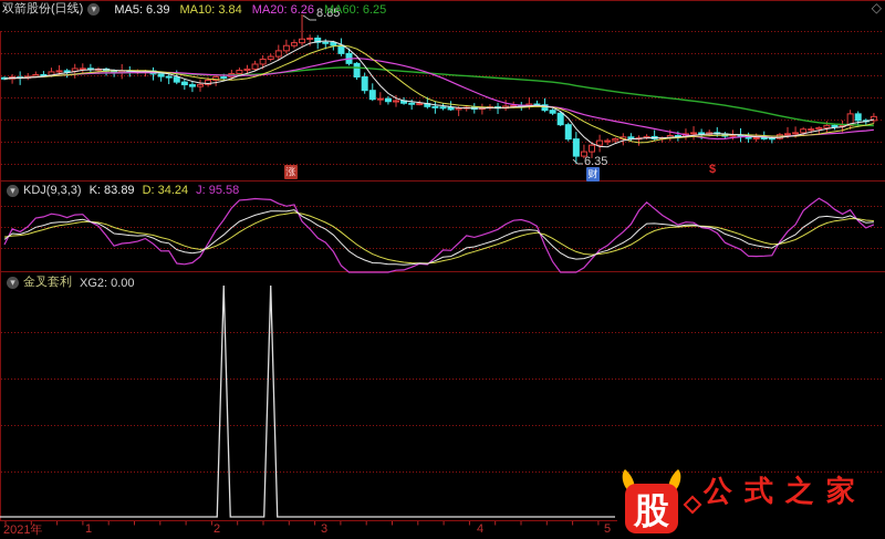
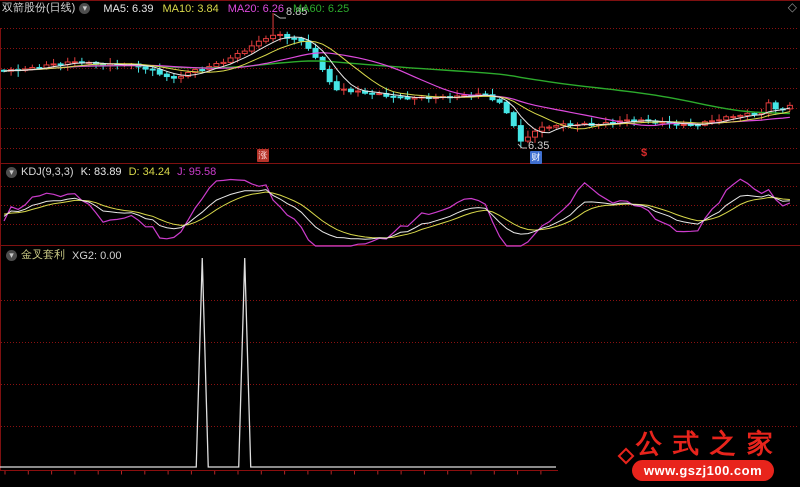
  双箭股份(日线) ▾ MA5: 6.39 MA10: 3.84 MA20: 6.26 MA60: 6.25
  ◇
  ▾ KDJ(9,3,3) K: 83.89 D: 34.24 J: 95.58
  ▾ 金叉套利 XG2: 0.00
  8.85
  6.35
  涨
  财
  $
- 2021年
- 1
- 2
- 3
- 4
- 5
- 股
  公式之家
+ www.gszj100.com
